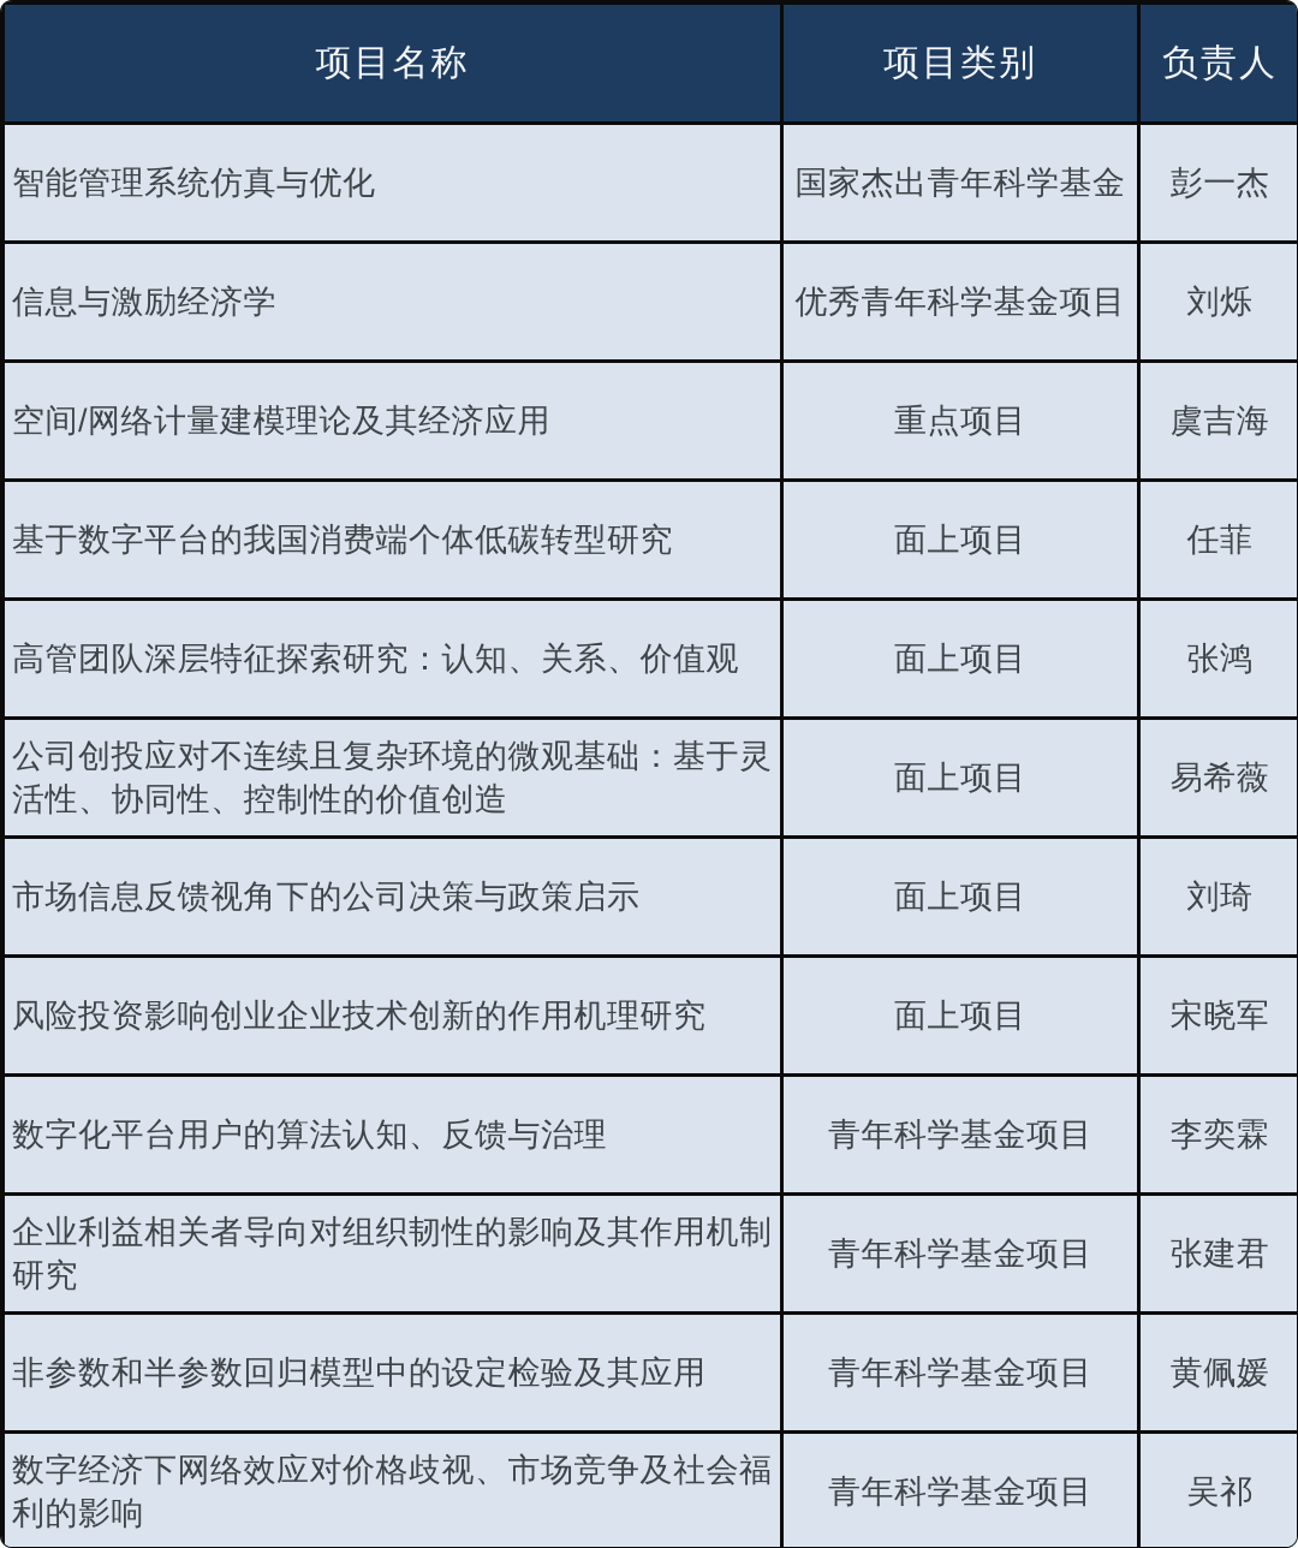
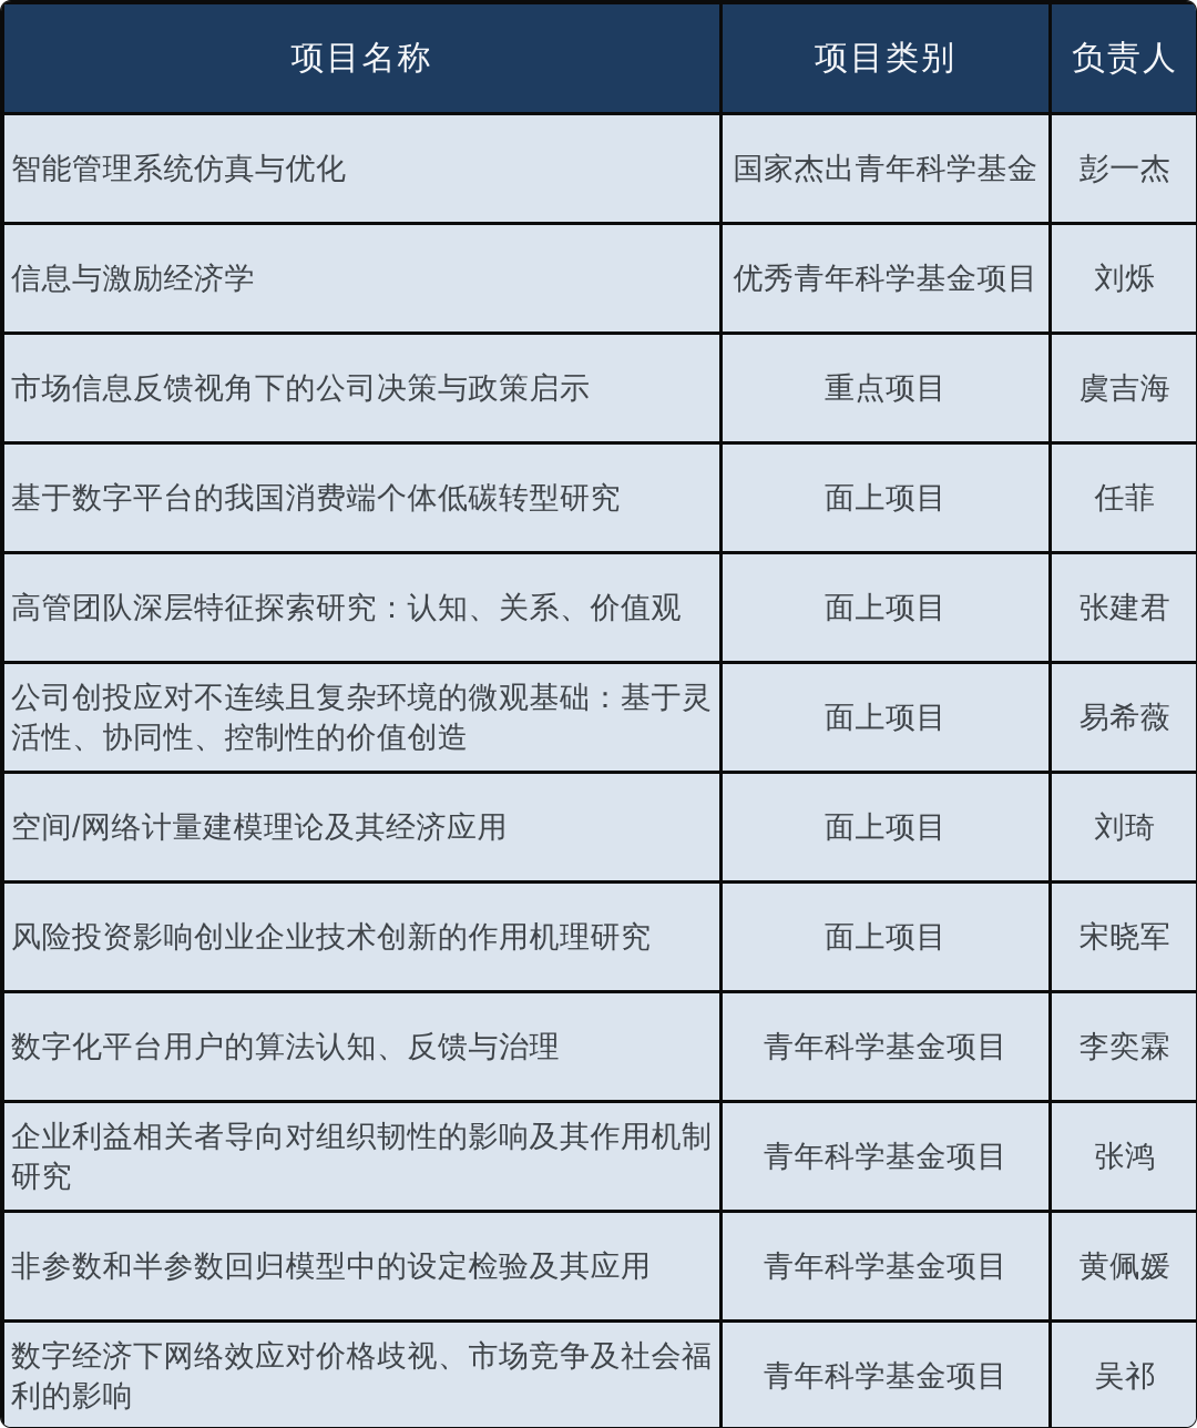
  项目名称	项目类别	负责人
  智能管理系统仿真与优化	国家杰出青年科学基金	彭一杰
  信息与激励经济学	优秀青年科学基金项目	刘烁
- 空间/网络计量建模理论及其经济应用	重点项目	虞吉海
+ 市场信息反馈视角下的公司决策与政策启示	重点项目	虞吉海
  基于数字平台的我国消费端个体低碳转型研究	面上项目	任菲
- 高管团队深层特征探索研究：认知、关系、价值观	面上项目	张鸿
+ 高管团队深层特征探索研究：认知、关系、价值观	面上项目	张建君
  公司创投应对不连续且复杂环境的微观基础：基于灵活性、协同性、控制性的价值创造	面上项目	易希薇
- 市场信息反馈视角下的公司决策与政策启示	面上项目	刘琦
+ 空间/网络计量建模理论及其经济应用	面上项目	刘琦
  风险投资影响创业企业技术创新的作用机理研究	面上项目	宋晓军
  数字化平台用户的算法认知、反馈与治理	青年科学基金项目	李奕霖
- 企业利益相关者导向对组织韧性的影响及其作用机制研究	青年科学基金项目	张建君
+ 企业利益相关者导向对组织韧性的影响及其作用机制研究	青年科学基金项目	张鸿
  非参数和半参数回归模型中的设定检验及其应用	青年科学基金项目	黄佩媛
  数字经济下网络效应对价格歧视、市场竞争及社会福利的影响	青年科学基金项目	吴祁
